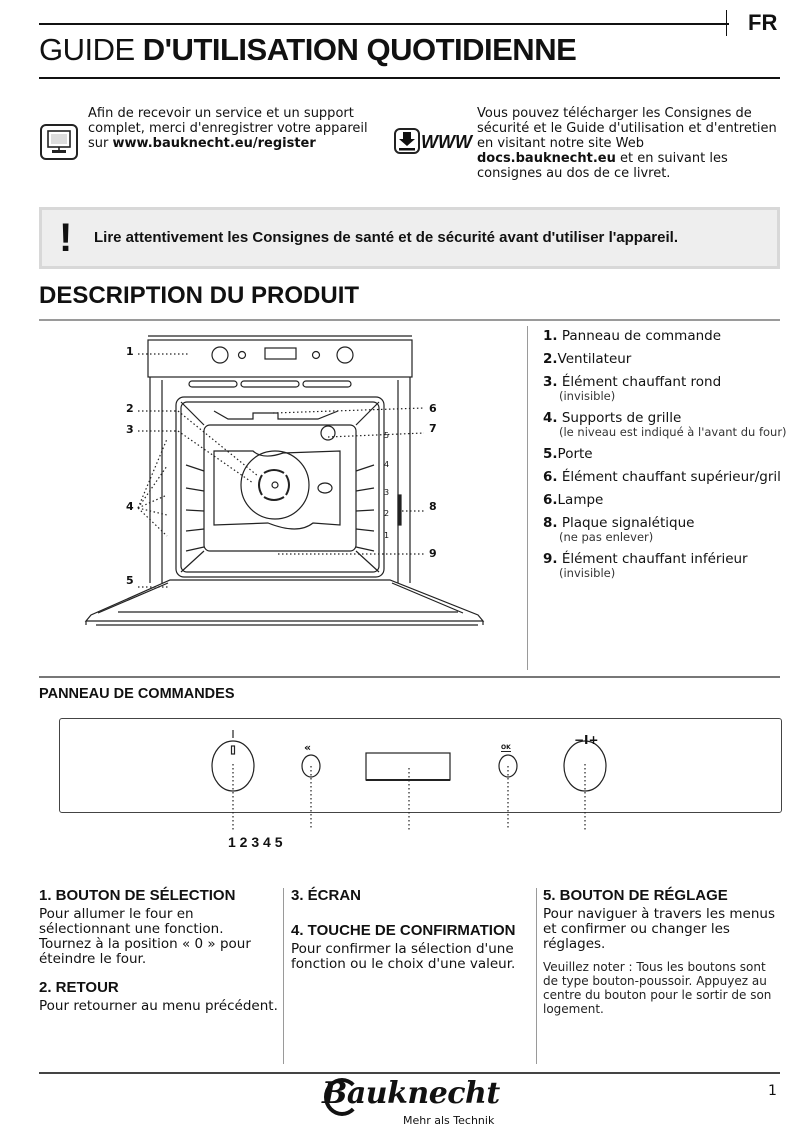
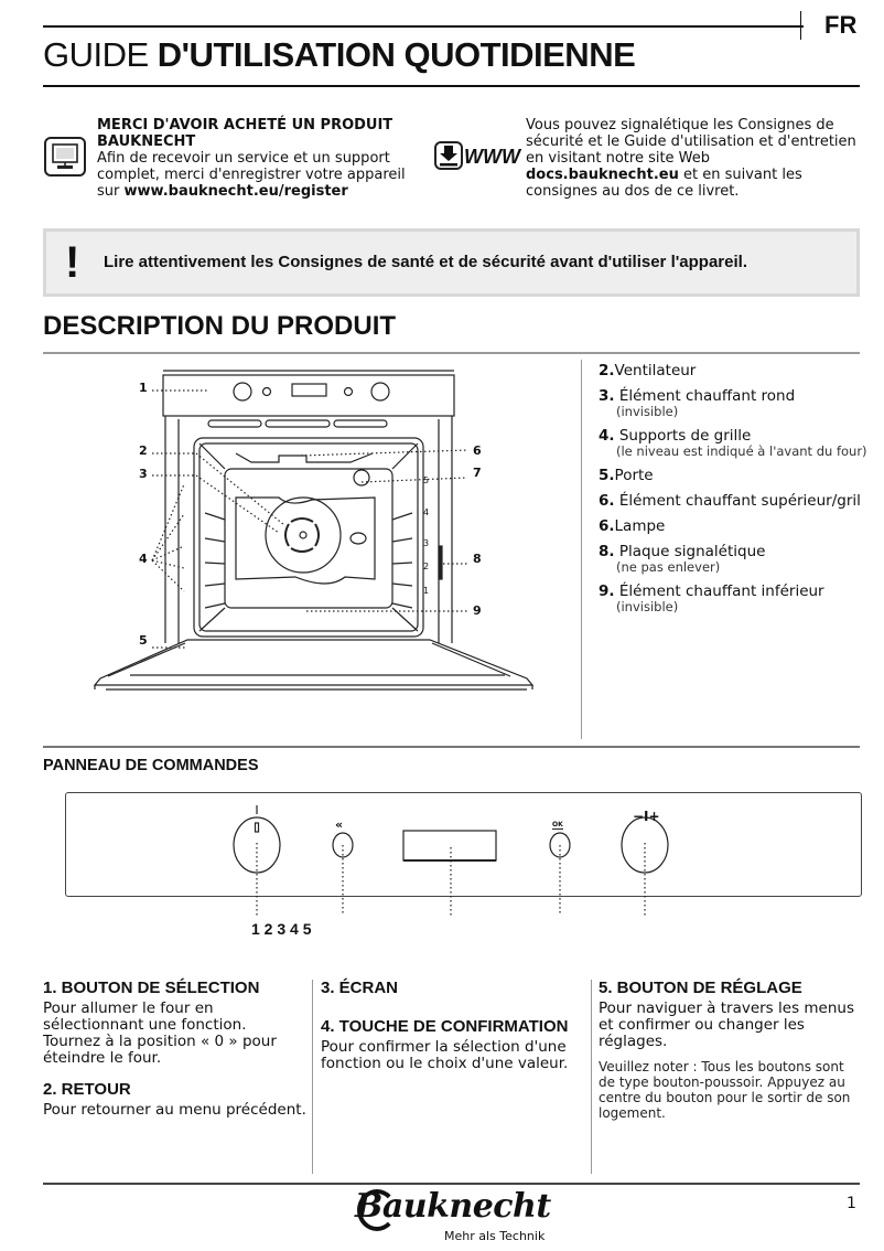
  FR
  GUIDE D'UTILISATION QUOTIDIENNE
+ MERCI D'AVOIR ACHETÉ UN PRODUIT BAUKNECHT
  Afin de recevoir un service et un support complet, merci d'enregistrer votre appareil sur www.bauknecht.eu/register
  WWW
- Vous pouvez télécharger les Consignes de sécurité et le Guide d'utilisation et d'entretien en visitant notre site Web docs.bauknecht.eu et en suivant les consignes au dos de ce livret.
+ Vous pouvez signalétique les Consignes de sécurité et le Guide d'utilisation et d'entretien en visitant notre site Web docs.bauknecht.eu et en suivant les consignes au dos de ce livret.
  !
  Lire attentivement les Consignes de santé et de sécurité avant d'utiliser l'appareil.
  DESCRIPTION DU PRODUIT
  1
  2
  3
  4
  5
  6
  7
  8
  9
  5
  4
  3
  2
  1
- 1. Panneau de commande
  2.Ventilateur
  3. Élément chauffant rond
  (invisible)
  4. Supports de grille
  (le niveau est indiqué à l'avant du four)
  5.Porte
  6. Élément chauffant supérieur/gril
  6.Lampe
  8. Plaque signalétique
  (ne pas enlever)
  9. Élément chauffant inférieur
  (invisible)
  PANNEAU DE COMMANDES
  «
  −I+
  1 2 3 4 5
  1. BOUTON DE SÉLECTION
  Pour allumer le four en sélectionnant une fonction. Tournez à la position « 0 » pour éteindre le four.
  2. RETOUR
  Pour retourner au menu précédent.
  3. ÉCRAN
  4. TOUCHE DE CONFIRMATION
  Pour confirmer la sélection d'une fonction ou le choix d'une valeur.
  5. BOUTON DE RÉGLAGE
  Pour naviguer à travers les menus et confirmer ou changer les réglages.
  Veuillez noter : Tous les boutons sont de type bouton-poussoir. Appuyez au centre du bouton pour le sortir de son logement.
  Bauknecht
  Mehr als Technik
  1
